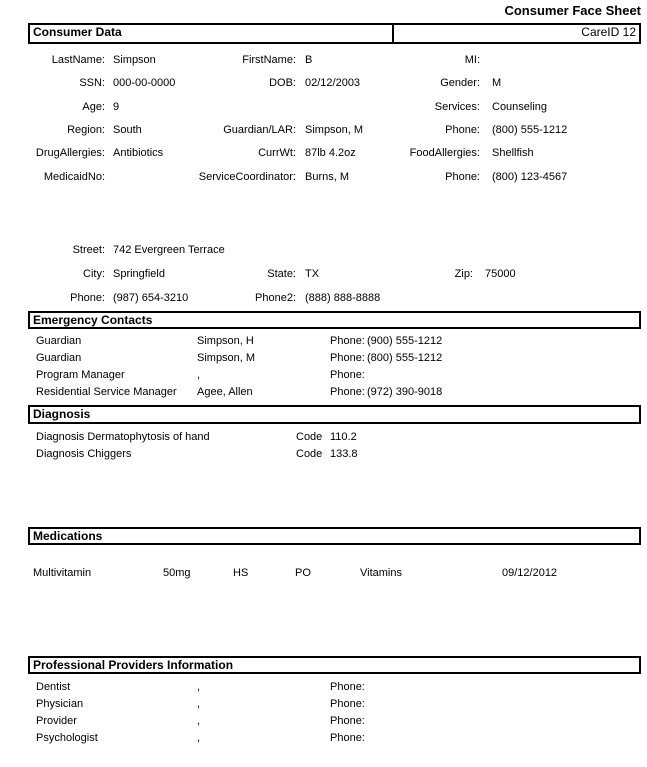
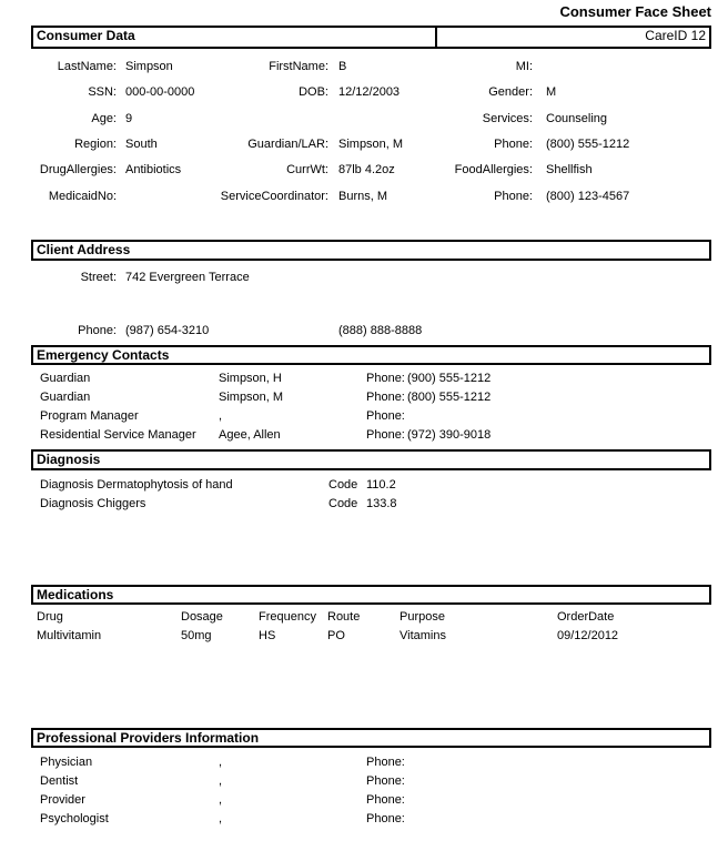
  Consumer Face Sheet
  Consumer Data
  CareID 12
  LastName:
  Simpson
  FirstName:
  B
  MI:
  SSN:
  000-00-0000
  DOB:
- 02/12/2003
+ 12/12/2003
  Gender:
  M
  Age:
  9
  Services:
  Counseling
  Region:
  South
  Guardian/LAR:
  Simpson, M
  Phone:
  (800) 555-1212
  DrugAllergies:
  Antibiotics
  CurrWt:
  87lb 4.2oz
  FoodAllergies:
  Shellfish
  MedicaidNo:
  ServiceCoordinator:
  Burns, M
  Phone:
  (800) 123-4567
+ Client Address
  Street:
  742 Evergreen Terrace
- City:
- Springfield
- State:
- TX
- Zip:
- 75000
  Phone:
  (987) 654-3210
- Phone2:
  (888) 888-8888
  Emergency Contacts
  Guardian
  Simpson, H
  Phone:
  (900) 555-1212
  Guardian
  Simpson, M
  Phone:
  (800) 555-1212
  Program Manager
  ,
  Phone:
  Residential Service Manager
  Agee, Allen
  Phone:
  (972) 390-9018
  Diagnosis
  Diagnosis Dermatophytosis of hand
  Code
  110.2
  Diagnosis Chiggers
  Code
  133.8
  Medications
+ Drug
+ Dosage
+ Frequency
+ Route
+ Purpose
+ OrderDate
  Multivitamin
  50mg
  HS
  PO
  Vitamins
  09/12/2012
  Professional Providers Information
- Dentist
+ Physician
  ,
  Phone:
- Physician
+ Dentist
  ,
  Phone:
  Provider
  ,
  Phone:
  Psychologist
  ,
  Phone:
